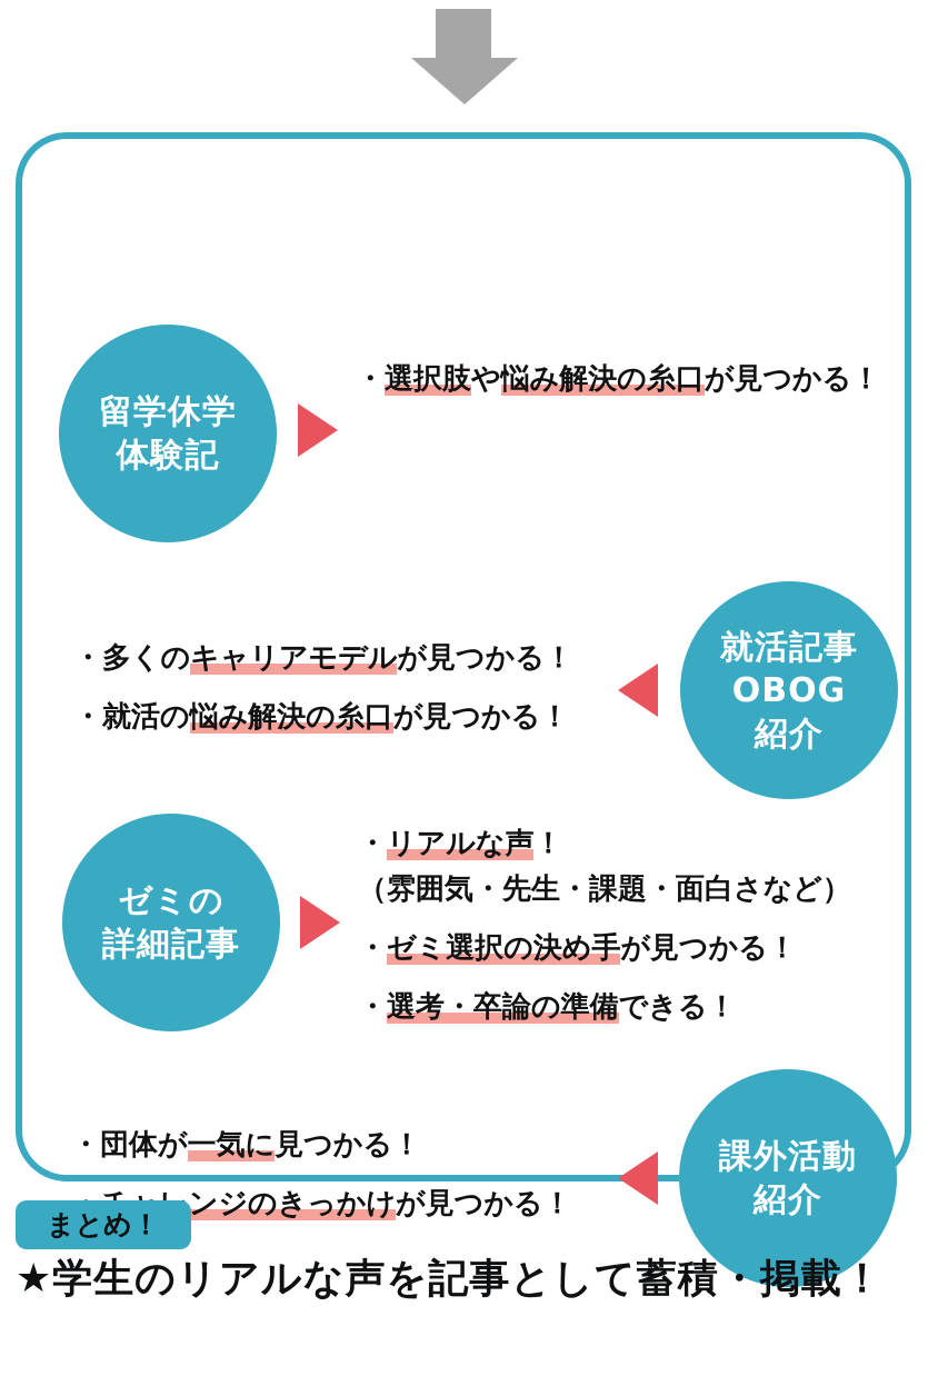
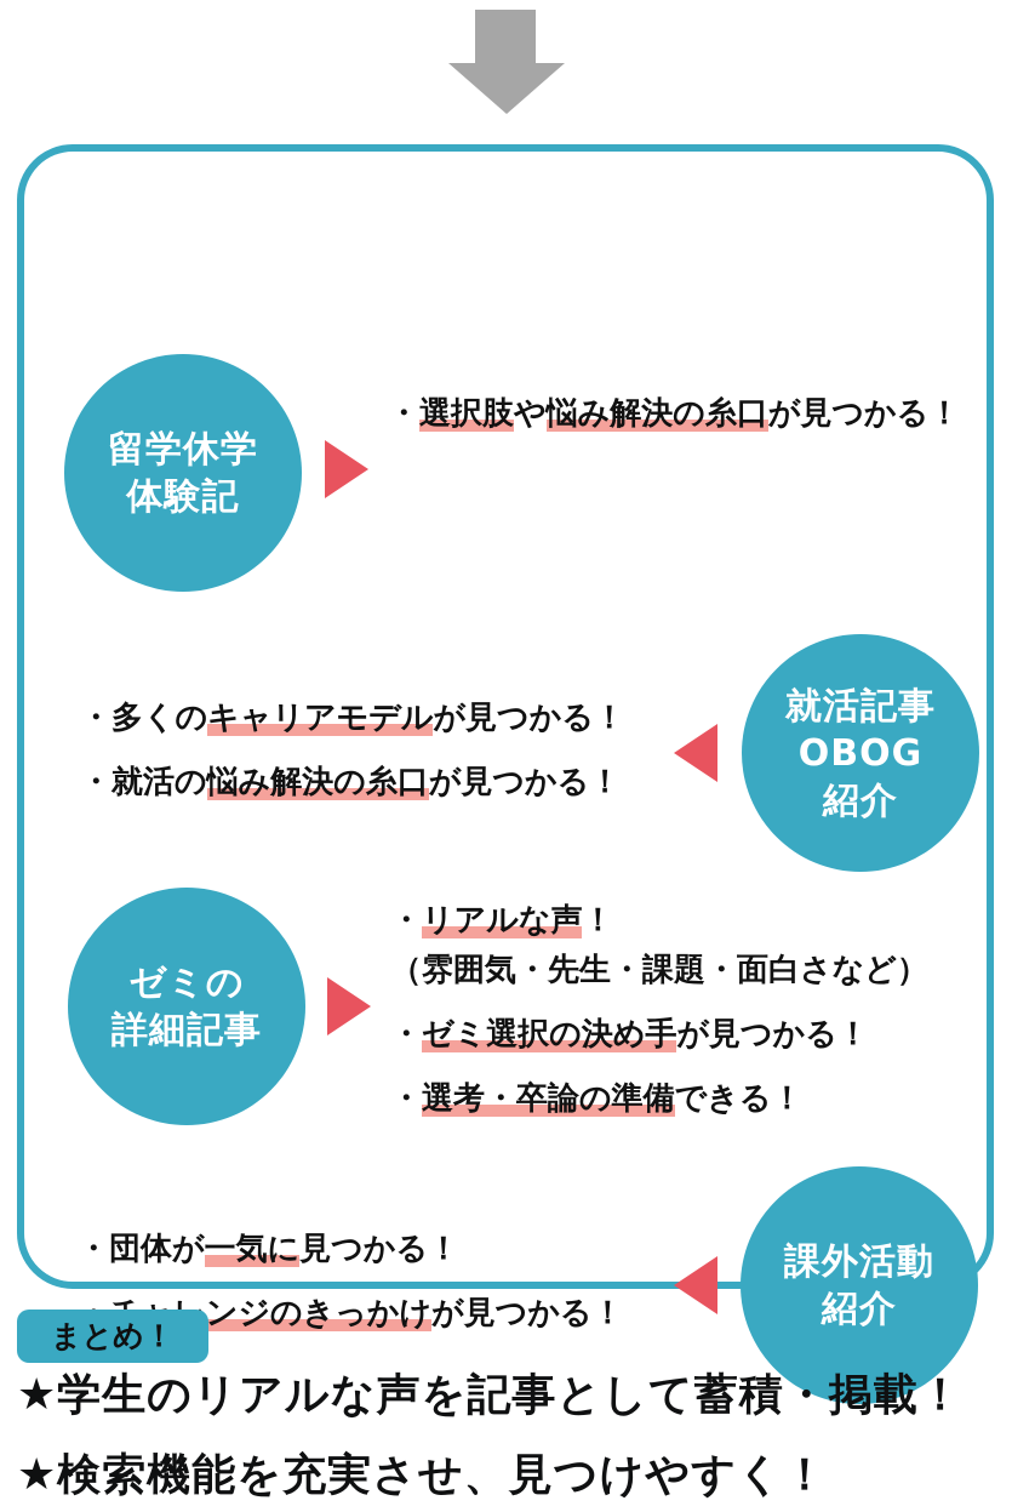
  留学休学
  体験記
  ・選択肢や悩み解決の糸口が見つかる！
  就活記事
  OBOG
  紹介
  ・多くのキャリアモデルが見つかる！
  ・就活の悩み解決の糸口が見つかる！
  ゼミの
  詳細記事
  ・リアルな声！
  （雰囲気・先生・課題・面白さなど）
  ・ゼミ選択の決め手が見つかる！
  ・選考・卒論の準備できる！
  課外活動
  紹介
  ・団体が一気に見つかる！
  ンジのきっかけが見つかる！
  まとめ！
  ★学生のリアルな声を記事として蓄積・掲載！
+ ★検索機能を充実させ、見つけやすく！
